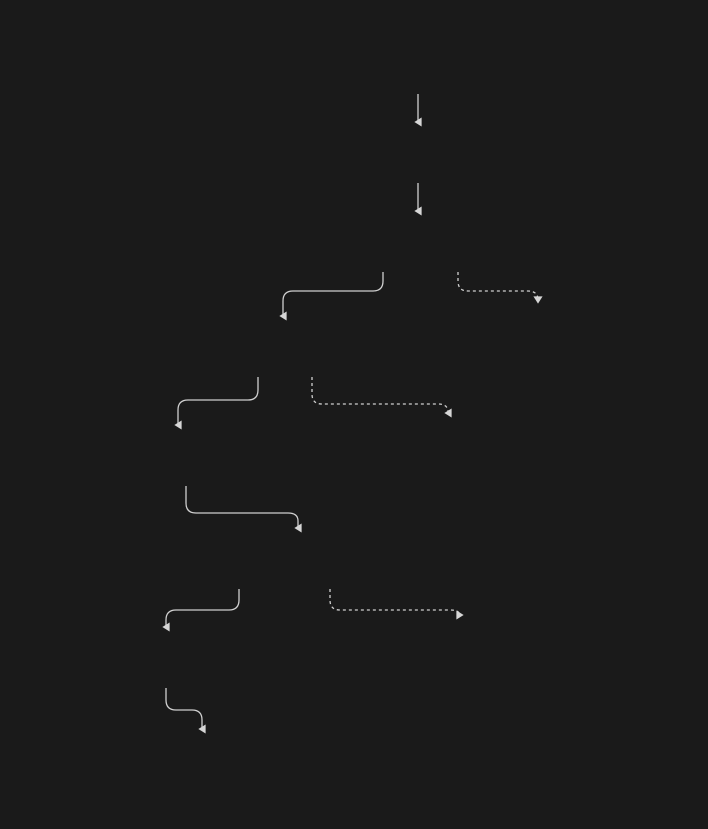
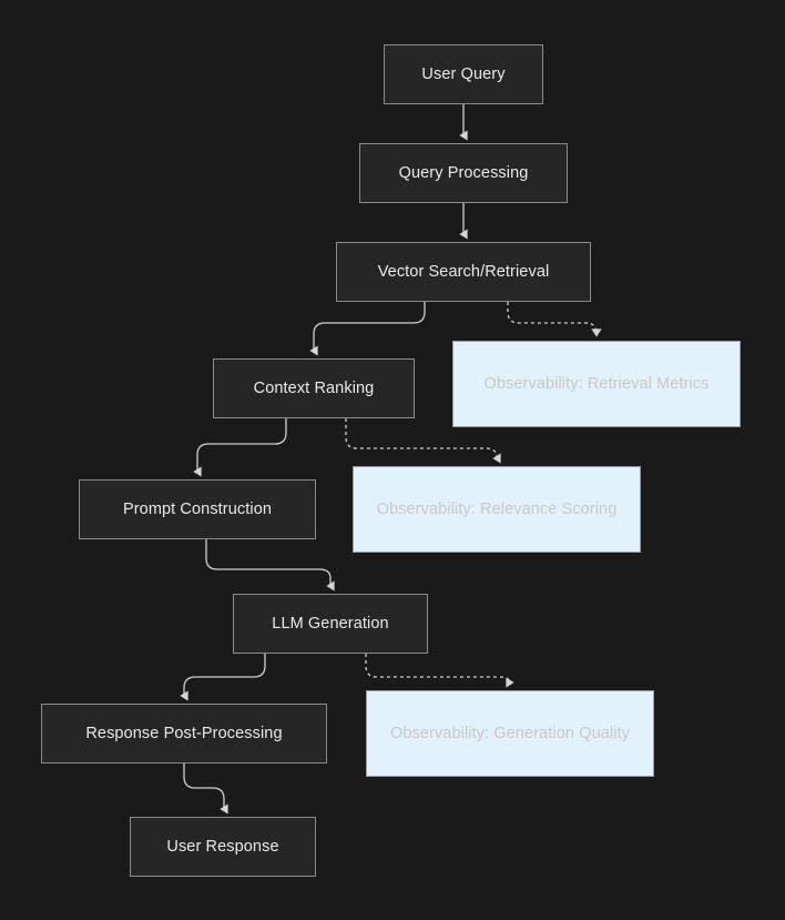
+ User Query
+ Query Processing
+ Vector Search/Retrieval
+ Context Ranking
+ Observability: Retrieval Metrics
+ Prompt Construction
+ Observability: Relevance Scoring
+ LLM Generation
+ Response Post-Processing
+ Observability: Generation Quality
+ User Response
